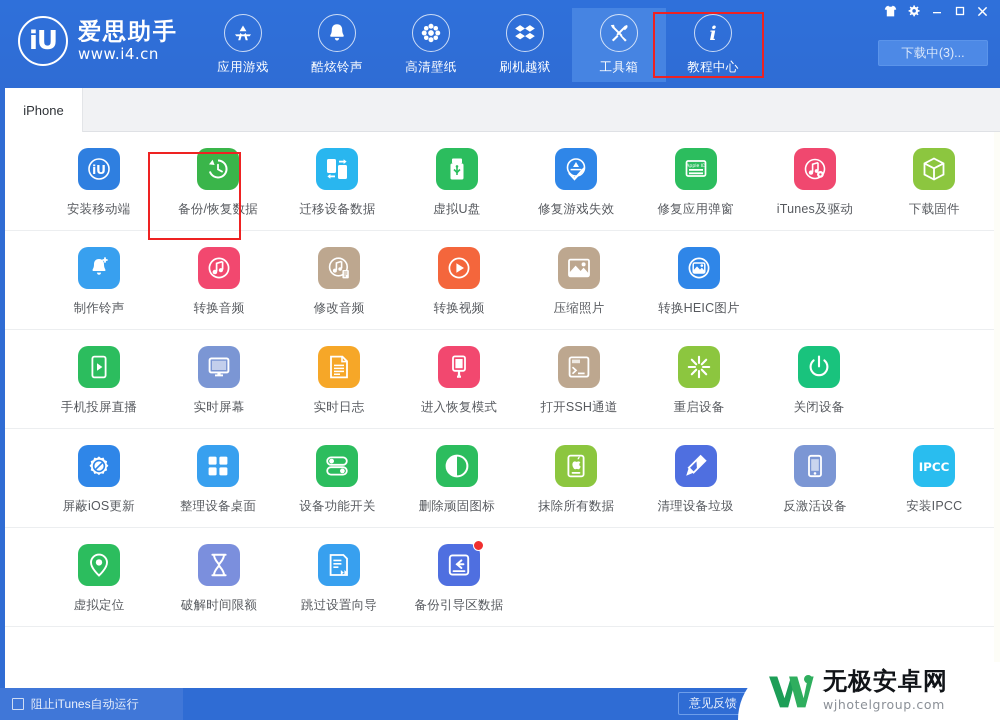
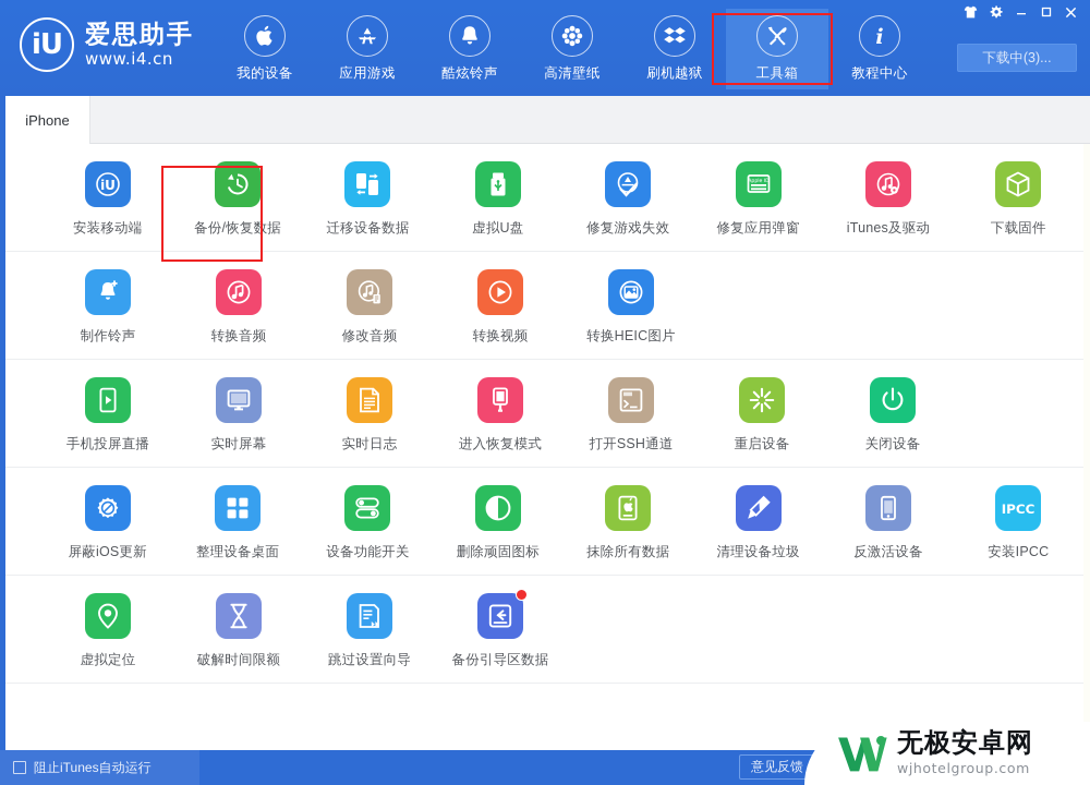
  iU
  爱思助手
  www.i4.cn
+ 我的设备
  应用游戏
  酷炫铃声
  高清壁纸
  刷机越狱
  工具箱
  i
  教程中心
  下载中(3)...
  iPhone
  iU
  安装移动端
  备份/恢复数据
  迁移设备数据
  虚拟U盘
  修复游戏失效
  修复应用弹窗
  iTunes及驱动
  下载固件
  制作铃声
  转换音频
  修改音频
  转换视频
- 压缩照片
  转换HEIC图片
  手机投屏直播
  实时屏幕
  实时日志
  进入恢复模式
  打开SSH通道
  重启设备
  关闭设备
  屏蔽iOS更新
  整理设备桌面
  设备功能开关
  删除顽固图标
  抹除所有数据
  清理设备垃圾
  反激活设备
  IPCC
  安装IPCC
  虚拟定位
  破解时间限额
  跳过设置向导
  备份引导区数据
  阻止iTunes自动运行
  意见反馈
  无极安卓网
  wjhotelgroup.com
